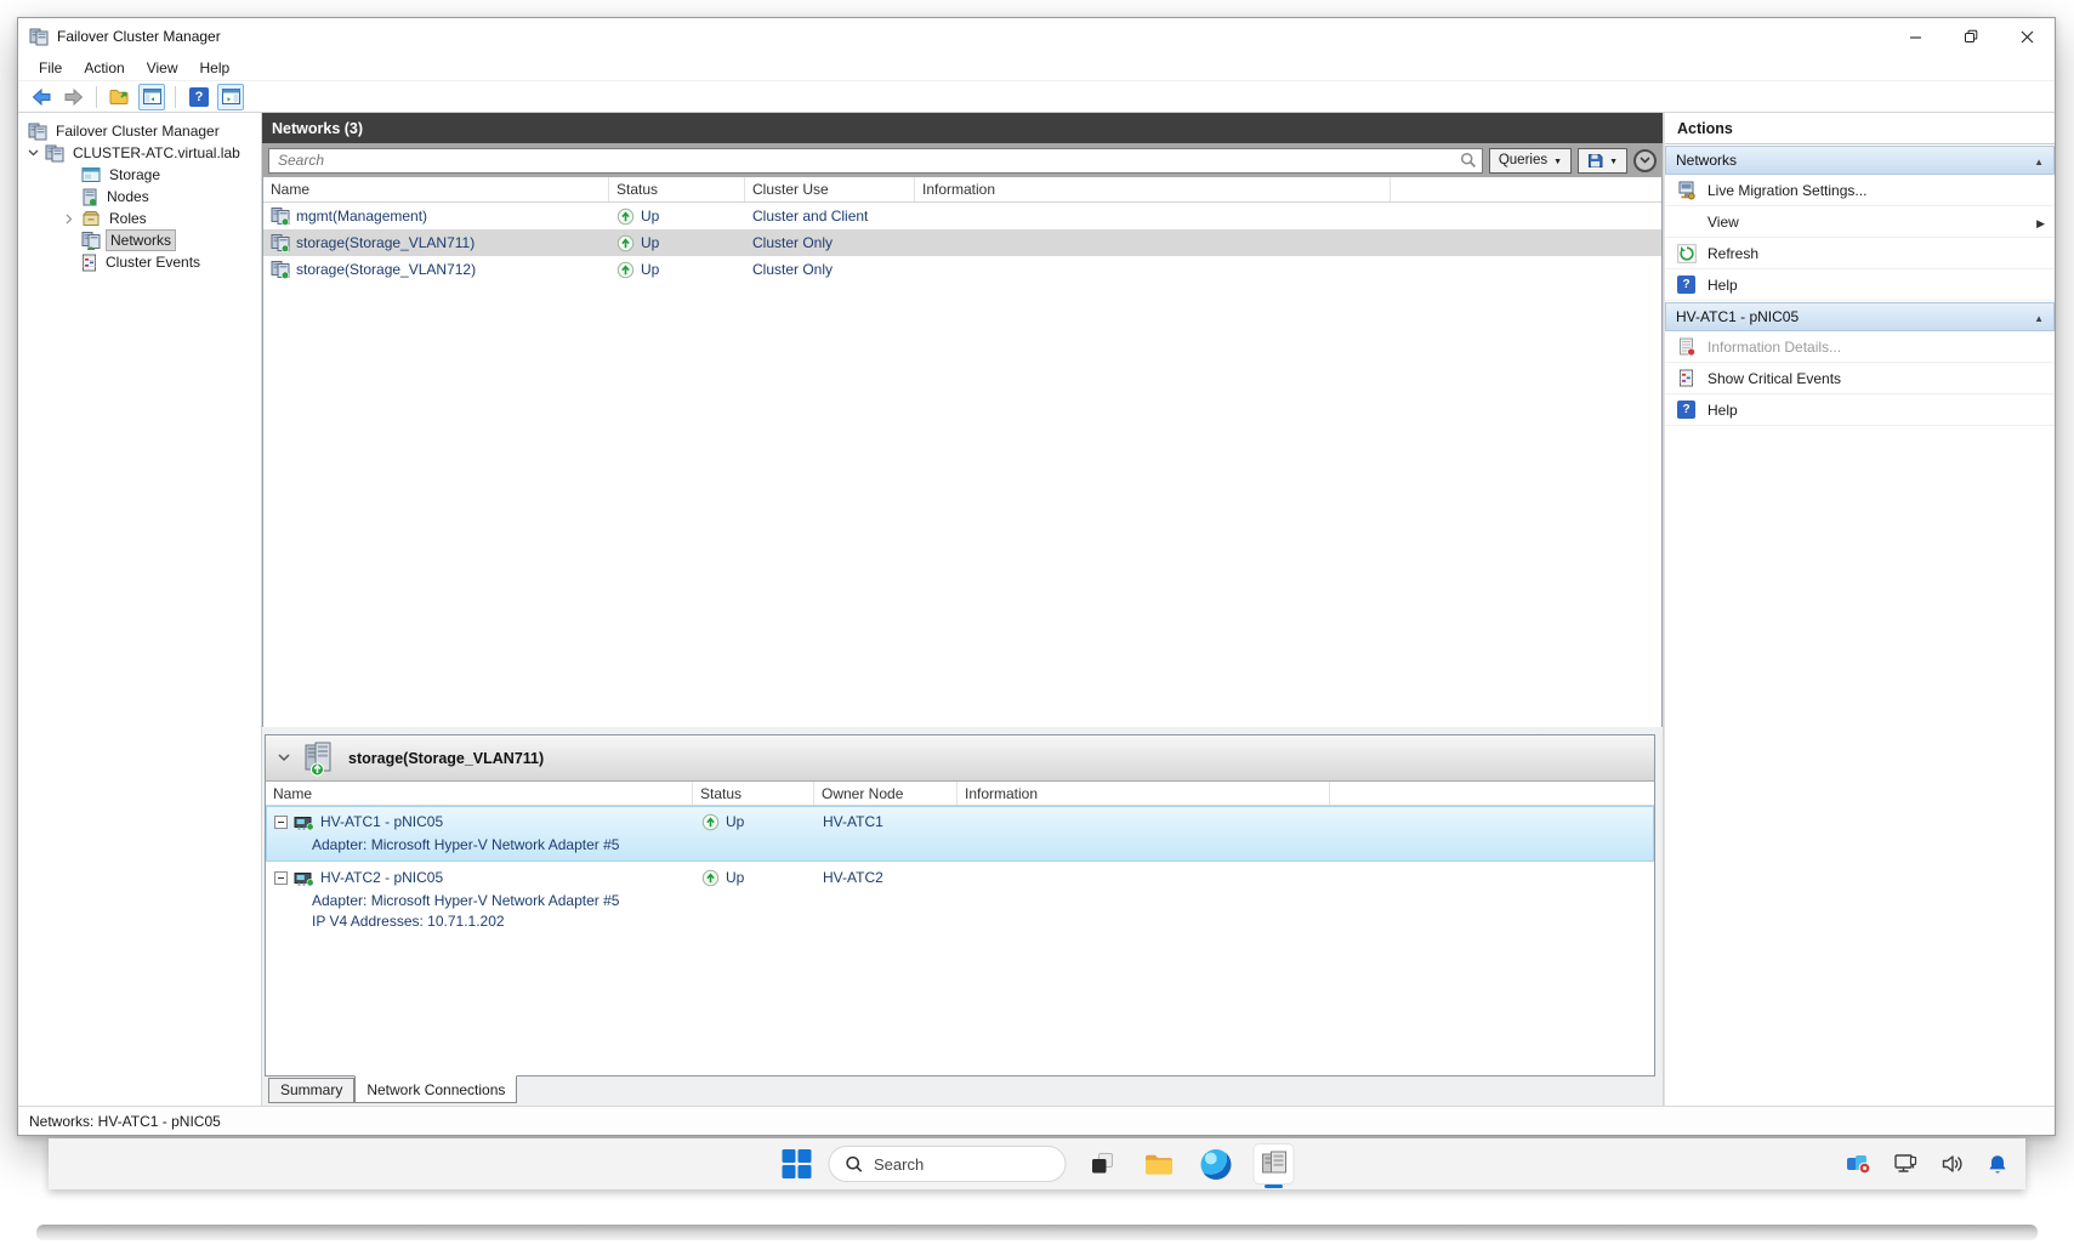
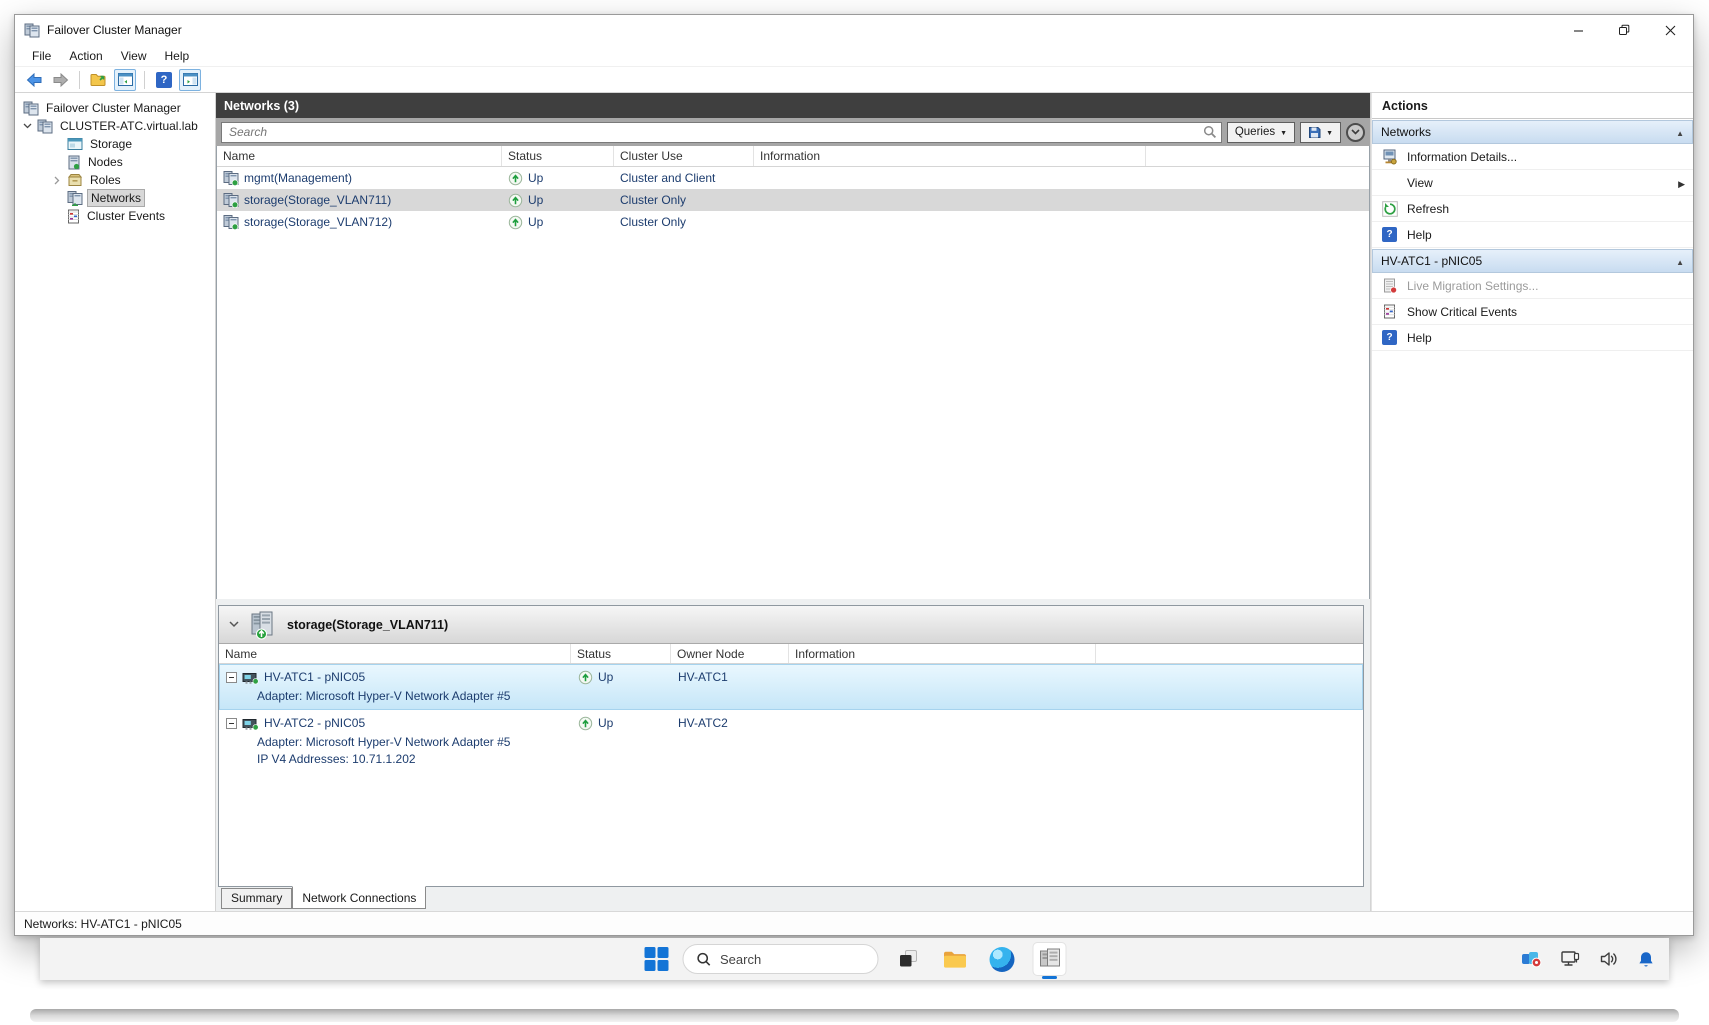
  Failover Cluster Manager
  File
  Action
  View
  Help
  Failover Cluster Manager
  CLUSTER-ATC.virtual.lab
  Storage
  Nodes
  Roles
  Networks
  Cluster Events
  Networks (3)
  Search
  Queries
  Name
  Status
  Cluster Use
  Information
  mgmt(Management)
  Up
  Cluster and Client
  storage(Storage_VLAN711)
  Up
  Cluster Only
  storage(Storage_VLAN712)
  Up
  Cluster Only
  storage(Storage_VLAN711)
  Name
  Status
  Owner Node
  Information
  HV-ATC1 - pNIC05
  Up
  HV-ATC1
  Adapter: Microsoft Hyper-V Network Adapter #5
  HV-ATC2 - pNIC05
  Up
  HV-ATC2
  Adapter: Microsoft Hyper-V Network Adapter #5
  IP V4 Addresses: 10.71.1.202
  Summary
  Network Connections
  Actions
  Networks
- Live Migration Settings...
+ Information Details...
  View
  Refresh
  Help
  HV-ATC1 - pNIC05
- Information Details...
+ Live Migration Settings...
  Show Critical Events
  Help
  Networks: HV-ATC1 - pNIC05
  Search
